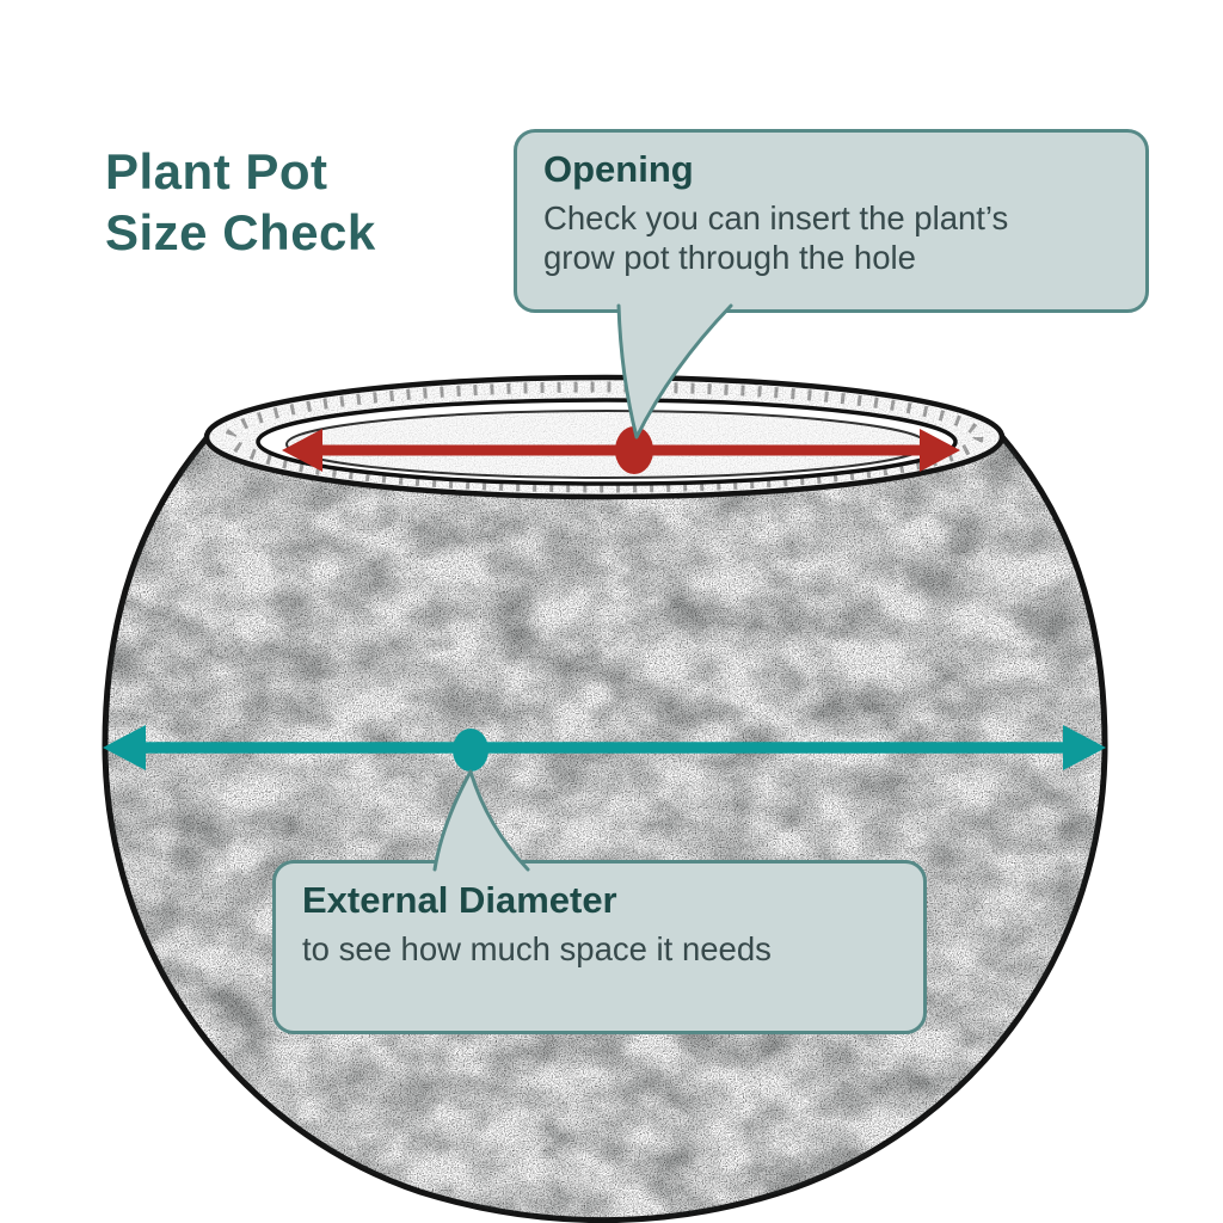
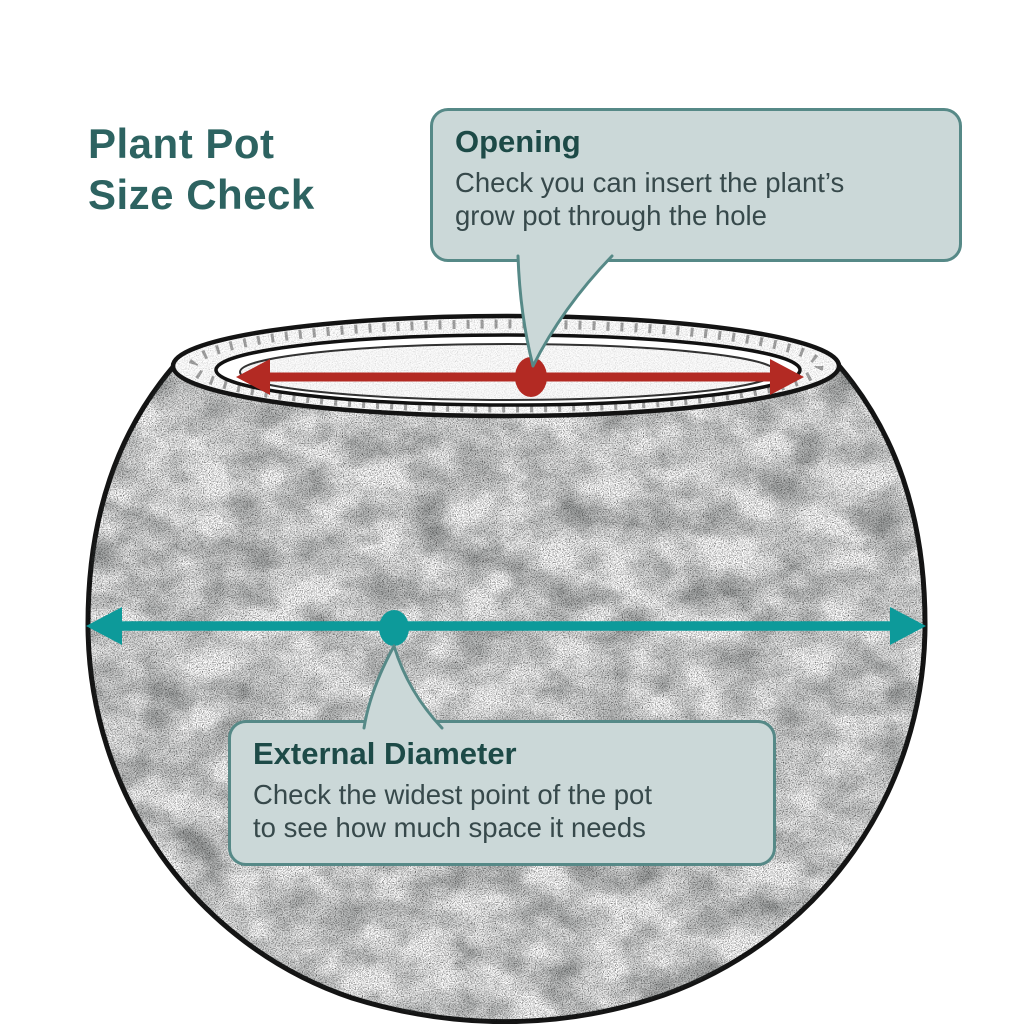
  Plant Pot
  Size Check
  Opening
  Check you can insert the plant’s
  grow pot through the hole
  External Diameter
+ Check the widest point of the pot
  to see how much space it needs
